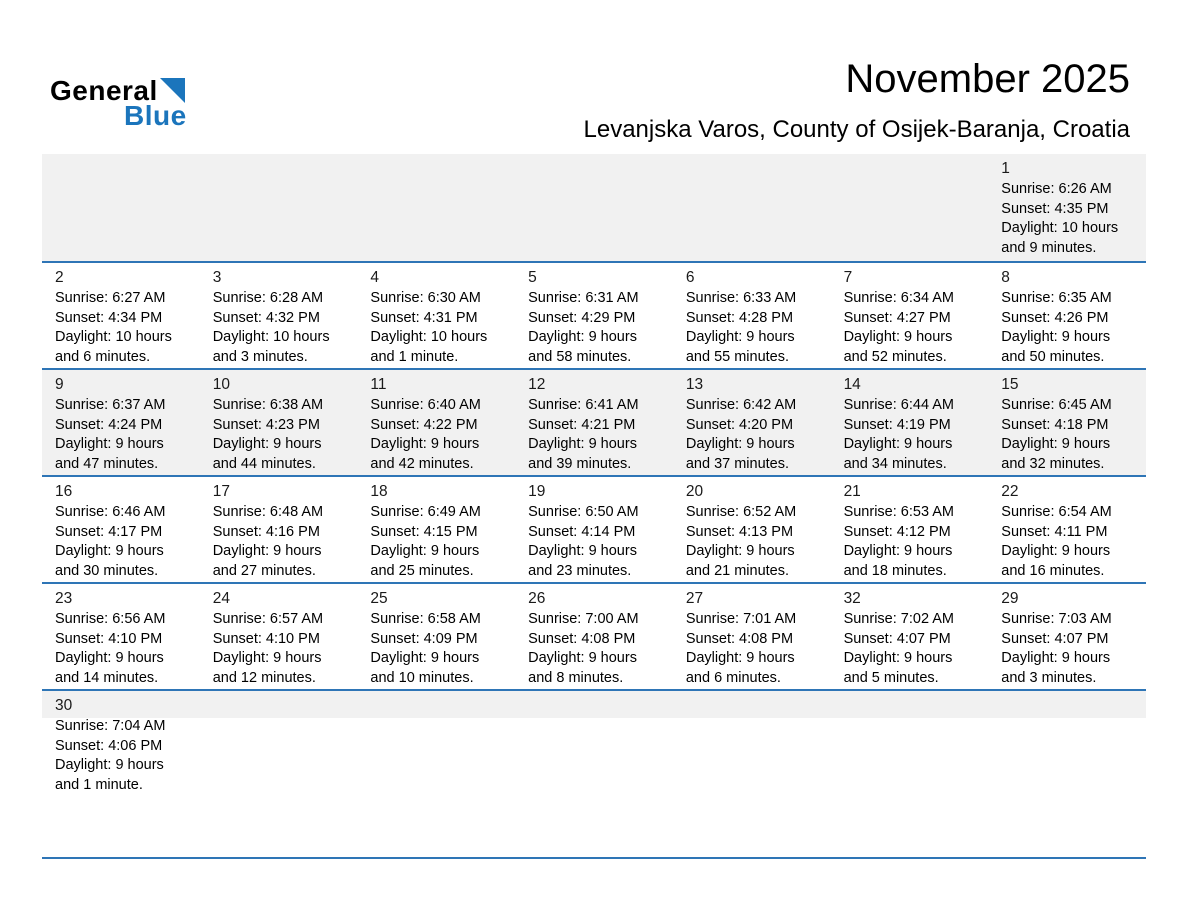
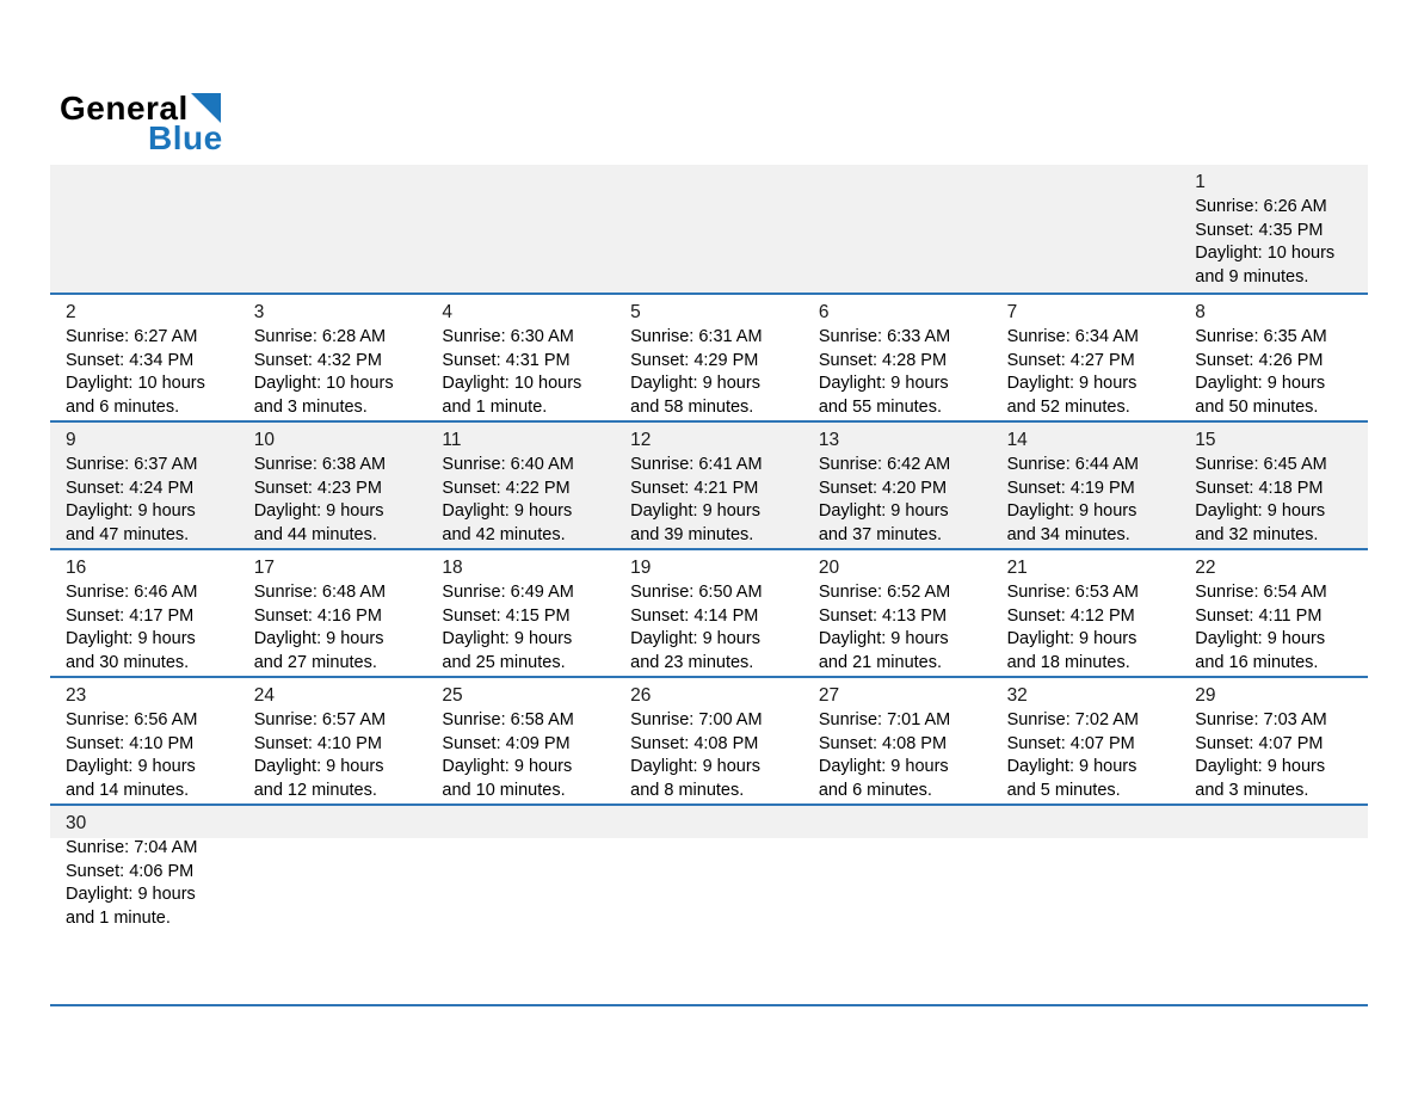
  General
  Blue
- November 2025
- Levanjska Varos, County of Osijek-Baranja, Croatia
  1
  Sunrise: 6:26 AM
  Sunset: 4:35 PM
  Daylight: 10 hours
  and 9 minutes.
  2
  Sunrise: 6:27 AM
  Sunset: 4:34 PM
  Daylight: 10 hours
  and 6 minutes.
  3
  Sunrise: 6:28 AM
  Sunset: 4:32 PM
  Daylight: 10 hours
  and 3 minutes.
  4
  Sunrise: 6:30 AM
  Sunset: 4:31 PM
  Daylight: 10 hours
  and 1 minute.
  5
  Sunrise: 6:31 AM
  Sunset: 4:29 PM
  Daylight: 9 hours
  and 58 minutes.
  6
  Sunrise: 6:33 AM
  Sunset: 4:28 PM
  Daylight: 9 hours
  and 55 minutes.
  7
  Sunrise: 6:34 AM
  Sunset: 4:27 PM
  Daylight: 9 hours
  and 52 minutes.
  8
  Sunrise: 6:35 AM
  Sunset: 4:26 PM
  Daylight: 9 hours
  and 50 minutes.
  9
  Sunrise: 6:37 AM
  Sunset: 4:24 PM
  Daylight: 9 hours
  and 47 minutes.
  10
  Sunrise: 6:38 AM
  Sunset: 4:23 PM
  Daylight: 9 hours
  and 44 minutes.
  11
  Sunrise: 6:40 AM
  Sunset: 4:22 PM
  Daylight: 9 hours
  and 42 minutes.
  12
  Sunrise: 6:41 AM
  Sunset: 4:21 PM
  Daylight: 9 hours
  and 39 minutes.
  13
  Sunrise: 6:42 AM
  Sunset: 4:20 PM
  Daylight: 9 hours
  and 37 minutes.
  14
  Sunrise: 6:44 AM
  Sunset: 4:19 PM
  Daylight: 9 hours
  and 34 minutes.
  15
  Sunrise: 6:45 AM
  Sunset: 4:18 PM
  Daylight: 9 hours
  and 32 minutes.
  16
  Sunrise: 6:46 AM
  Sunset: 4:17 PM
  Daylight: 9 hours
  and 30 minutes.
  17
  Sunrise: 6:48 AM
  Sunset: 4:16 PM
  Daylight: 9 hours
  and 27 minutes.
  18
  Sunrise: 6:49 AM
  Sunset: 4:15 PM
  Daylight: 9 hours
  and 25 minutes.
  19
  Sunrise: 6:50 AM
  Sunset: 4:14 PM
  Daylight: 9 hours
  and 23 minutes.
  20
  Sunrise: 6:52 AM
  Sunset: 4:13 PM
  Daylight: 9 hours
  and 21 minutes.
  21
  Sunrise: 6:53 AM
  Sunset: 4:12 PM
  Daylight: 9 hours
  and 18 minutes.
  22
  Sunrise: 6:54 AM
  Sunset: 4:11 PM
  Daylight: 9 hours
  and 16 minutes.
  23
  Sunrise: 6:56 AM
  Sunset: 4:10 PM
  Daylight: 9 hours
  and 14 minutes.
  24
  Sunrise: 6:57 AM
  Sunset: 4:10 PM
  Daylight: 9 hours
  and 12 minutes.
  25
  Sunrise: 6:58 AM
  Sunset: 4:09 PM
  Daylight: 9 hours
  and 10 minutes.
  26
  Sunrise: 7:00 AM
  Sunset: 4:08 PM
  Daylight: 9 hours
  and 8 minutes.
  27
  Sunrise: 7:01 AM
  Sunset: 4:08 PM
  Daylight: 9 hours
  and 6 minutes.
  32
  Sunrise: 7:02 AM
  Sunset: 4:07 PM
  Daylight: 9 hours
  and 5 minutes.
  29
  Sunrise: 7:03 AM
  Sunset: 4:07 PM
  Daylight: 9 hours
  and 3 minutes.
  30
  Sunrise: 7:04 AM
  Sunset: 4:06 PM
  Daylight: 9 hours
  and 1 minute.
